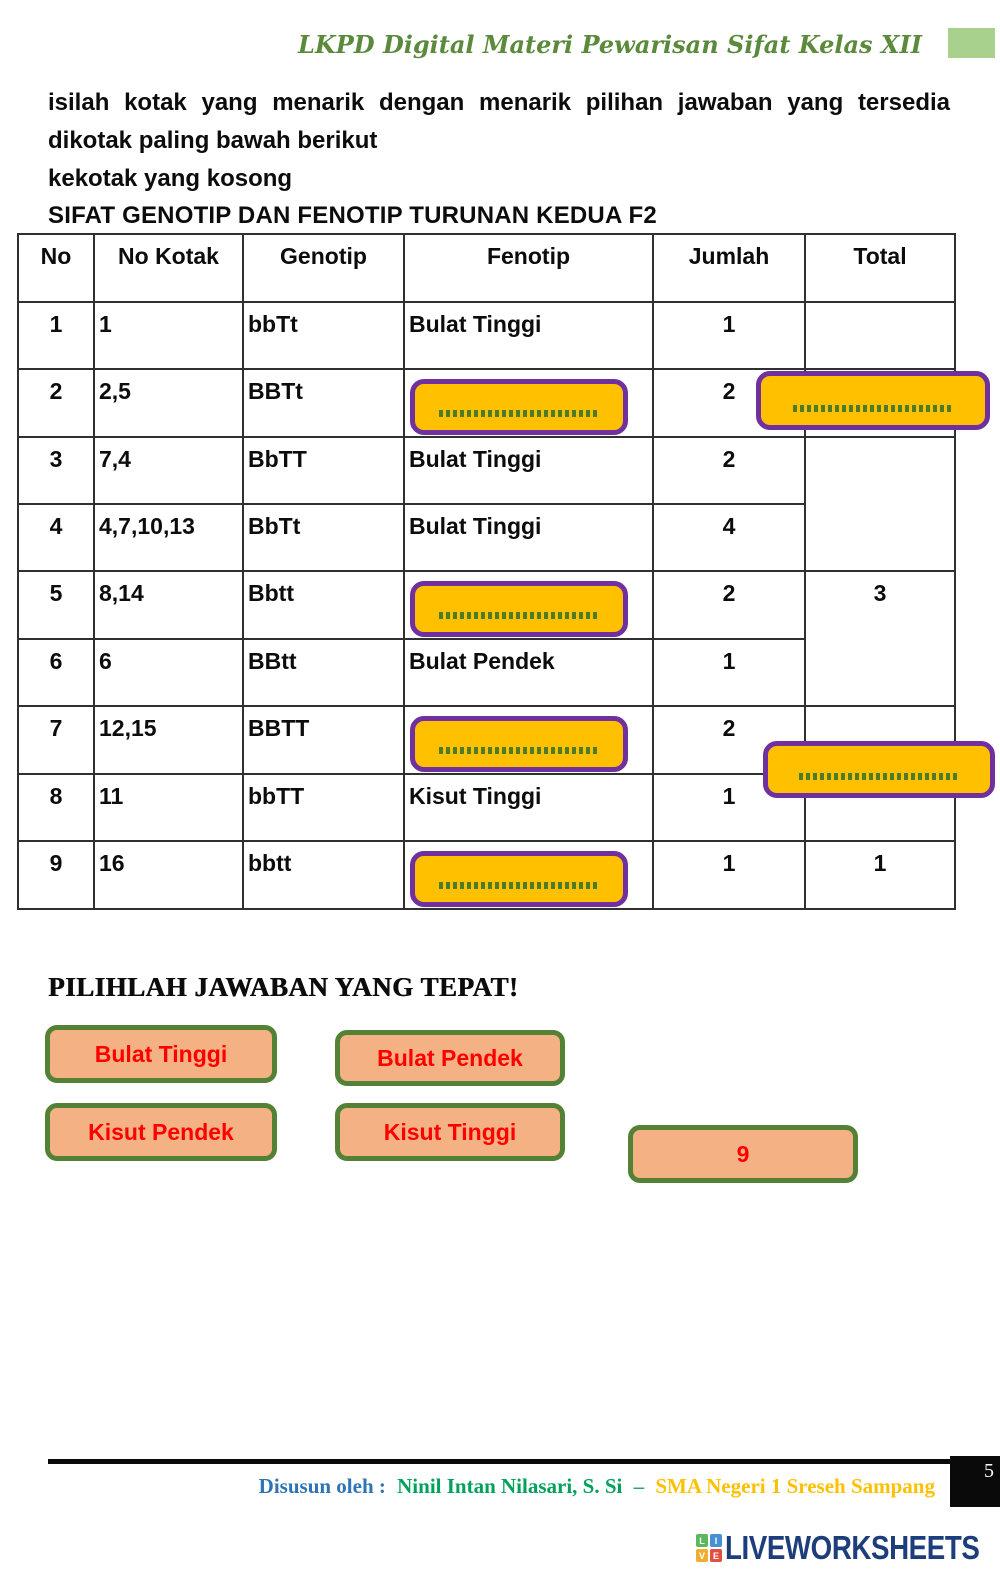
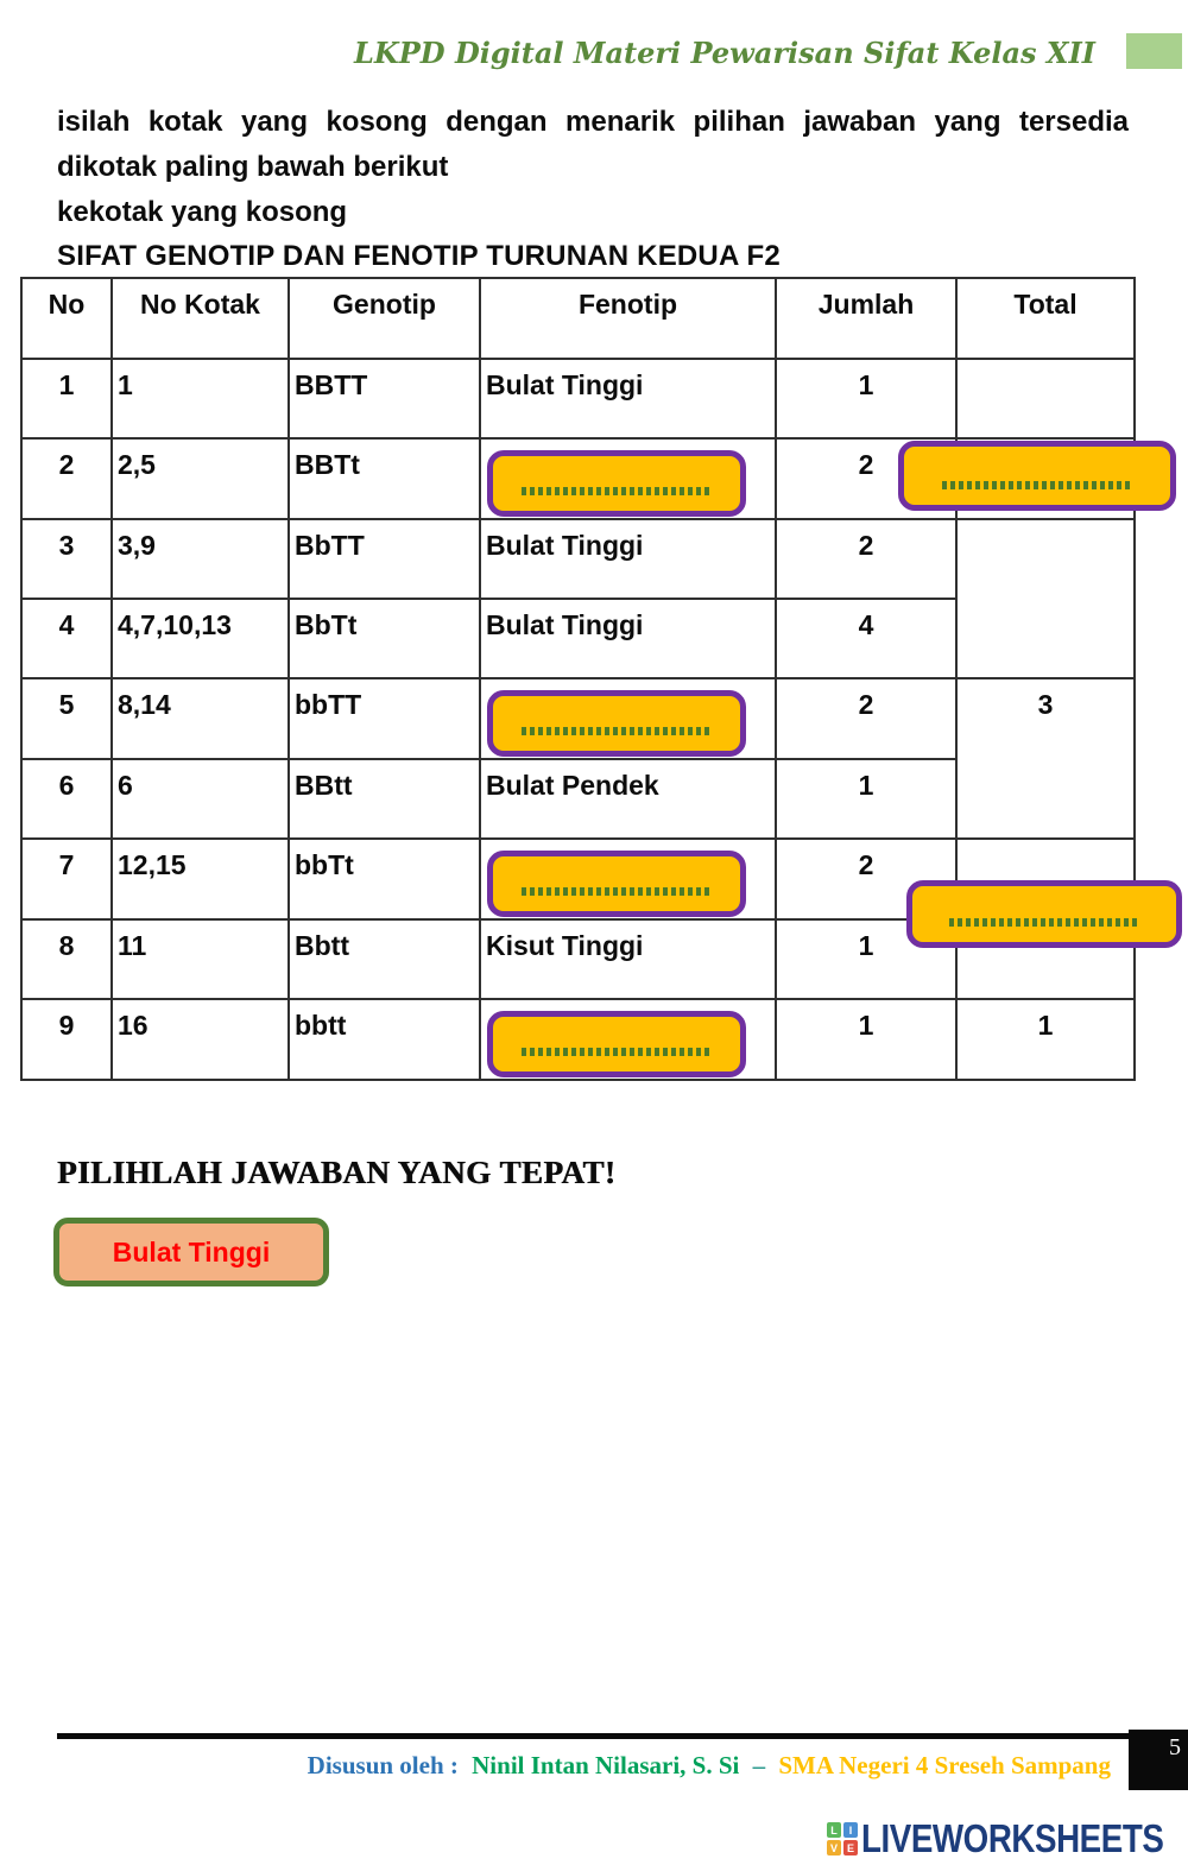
  LKPD Digital Materi Pewarisan Sifat Kelas XII
- isilah kotak yang menarik dengan menarik pilihan jawaban yang tersedia dikotak paling bawah berikut
+ isilah kotak yang kosong dengan menarik pilihan jawaban yang tersedia dikotak paling bawah berikut
  kekotak yang kosong
  SIFAT GENOTIP DAN FENOTIP TURUNAN KEDUA F2
  No	No Kotak	Genotip	Fenotip	Jumlah	Total
- 1	1	bbTt	Bulat Tinggi	1
+ 1	1	BBTT	Bulat Tinggi	1
  2	2,5	BBTt		2
- 3	7,4	BbTT	Bulat Tinggi	2
+ 3	3,9	BbTT	Bulat Tinggi	2
  4	4,7,10,13	BbTt	Bulat Tinggi	4
- 5	8,14	Bbtt		2	3
+ 5	8,14	bbTT		2	3
  6	6	BBtt	Bulat Pendek	1
- 7	12,15	BBTT		2
+ 7	12,15	bbTt		2
- 8	11	bbTT	Kisut Tinggi	1
+ 8	11	Bbtt	Kisut Tinggi	1
  9	16	bbtt		1	1
  PILIHLAH JAWABAN YANG TEPAT!
  Bulat Tinggi
- Bulat Pendek
- Kisut Pendek
- Kisut Tinggi
- 9
  5
- Disusun oleh : Ninil Intan Nilasari, S. Si – SMA Negeri 1 Sreseh Sampang
+ Disusun oleh : Ninil Intan Nilasari, S. Si – SMA Negeri 4 Sreseh Sampang
  L
  I
  V
  E
  LIVEWORKSHEETS
